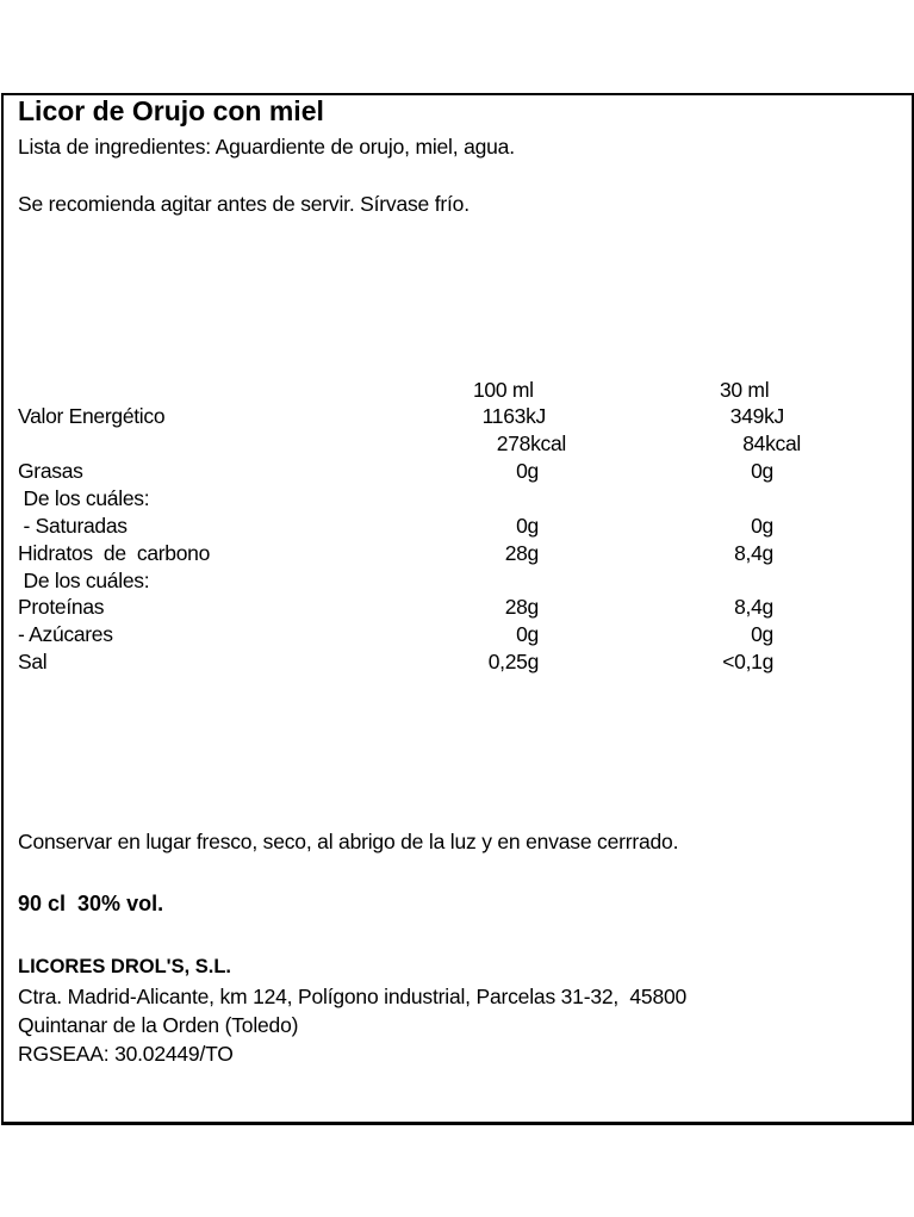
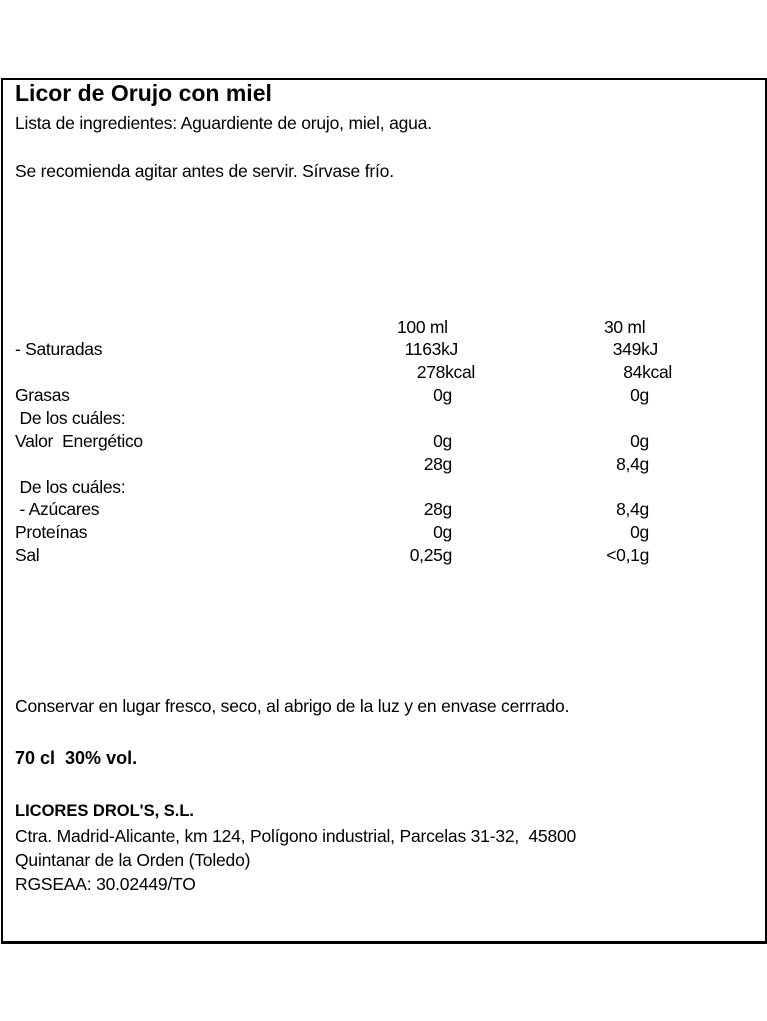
  Licor de Orujo con miel
  Lista de ingredientes: Aguardiente de orujo, miel, agua.
  Se recomienda agitar antes de servir. Sírvase frío.
  100 ml
  30 ml
- Valor Energético
+ - Saturadas
  1163kJ
  349kJ
  278kcal
  84kcal
  Grasas
  0g
  0g
  De los cuáles:
- - Saturadas
+ Valor Energético
  0g
  0g
- Hidratos de carbono
  28g
  8,4g
  De los cuáles:
- Proteínas
+ - Azúcares
  28g
  8,4g
- - Azúcares
+ Proteínas
  0g
  0g
  Sal
  0,25g
  <0,1g
  Conservar en lugar fresco, seco, al abrigo de la luz y en envase cerrrado.
- 90 cl 30% vol.
+ 70 cl 30% vol.
  LICORES DROL'S, S.L.
  Ctra. Madrid-Alicante, km 124, Polígono industrial, Parcelas 31-32, 45800
  Quintanar de la Orden (Toledo)
  RGSEAA: 30.02449/TO
